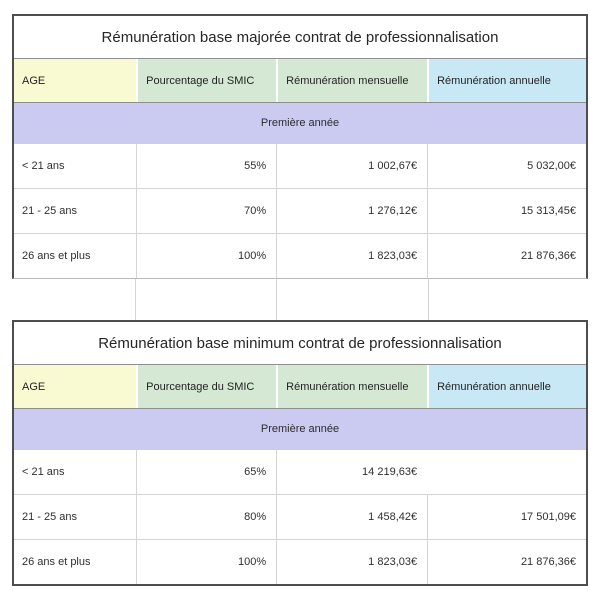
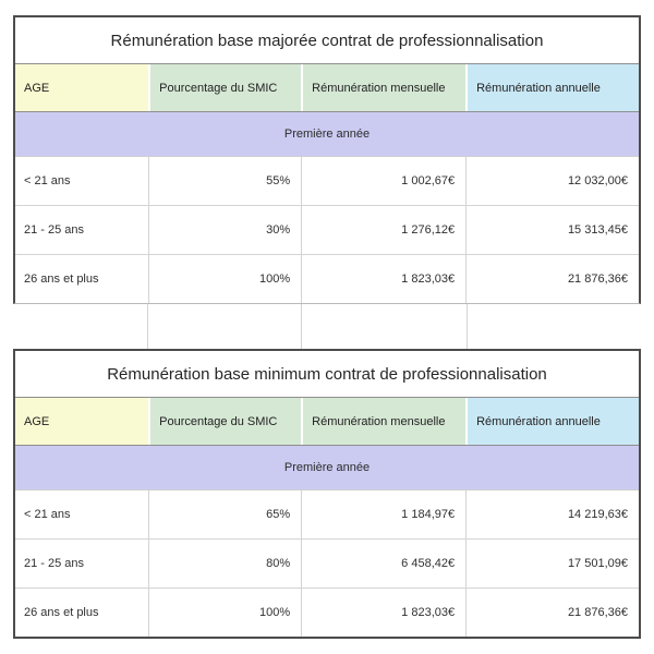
  Rémunération base majorée contrat de professionnalisation
  AGE
  Pourcentage du SMIC
  Rémunération mensuelle
  Rémunération annuelle
  Première année
  < 21 ans
  55%
  1 002,67€
- 5 032,00€
+ 12 032,00€
  21 - 25 ans
- 70%
+ 30%
  1 276,12€
  15 313,45€
  26 ans et plus
  100%
  1 823,03€
  21 876,36€
  Rémunération base minimum contrat de professionnalisation
  AGE
  Pourcentage du SMIC
  Rémunération mensuelle
  Rémunération annuelle
  Première année
  < 21 ans
  65%
+ 1 184,97€
  14 219,63€
  21 - 25 ans
  80%
- 1 458,42€
+ 6 458,42€
  17 501,09€
  26 ans et plus
  100%
  1 823,03€
  21 876,36€
